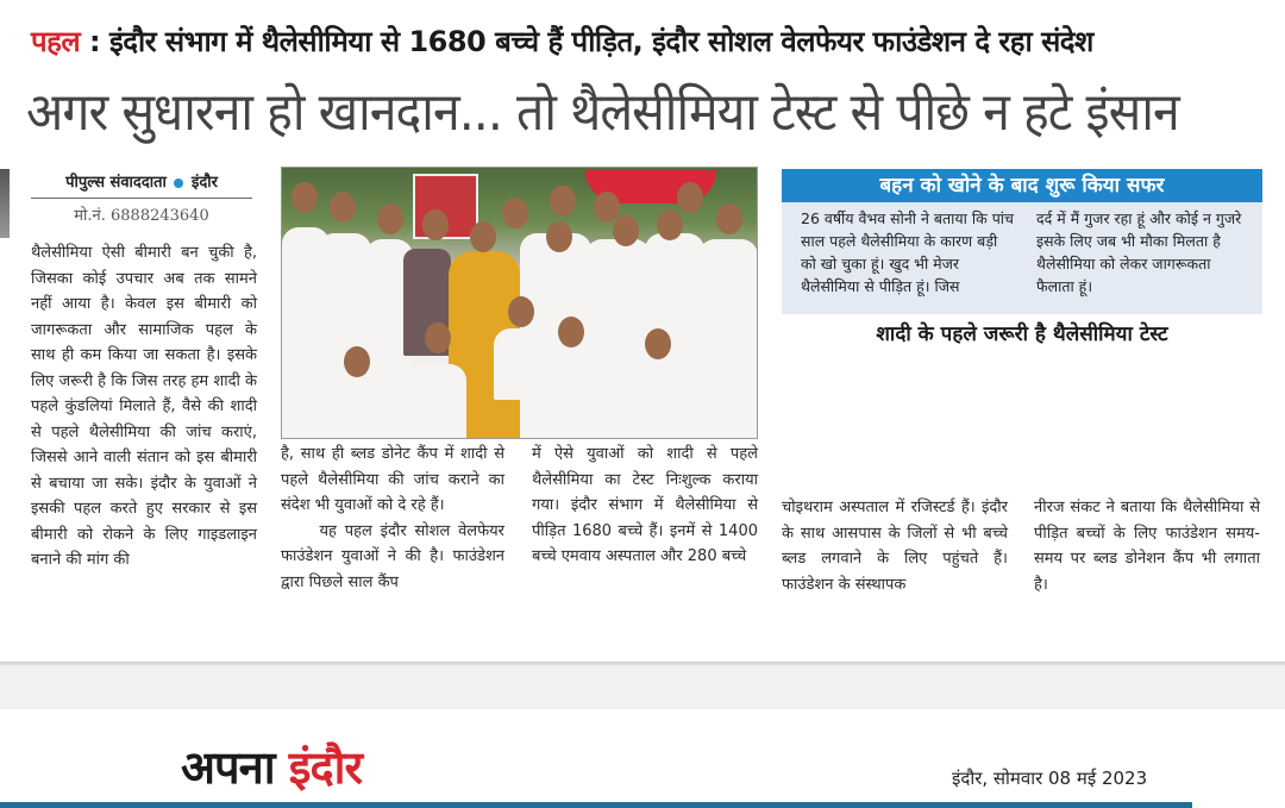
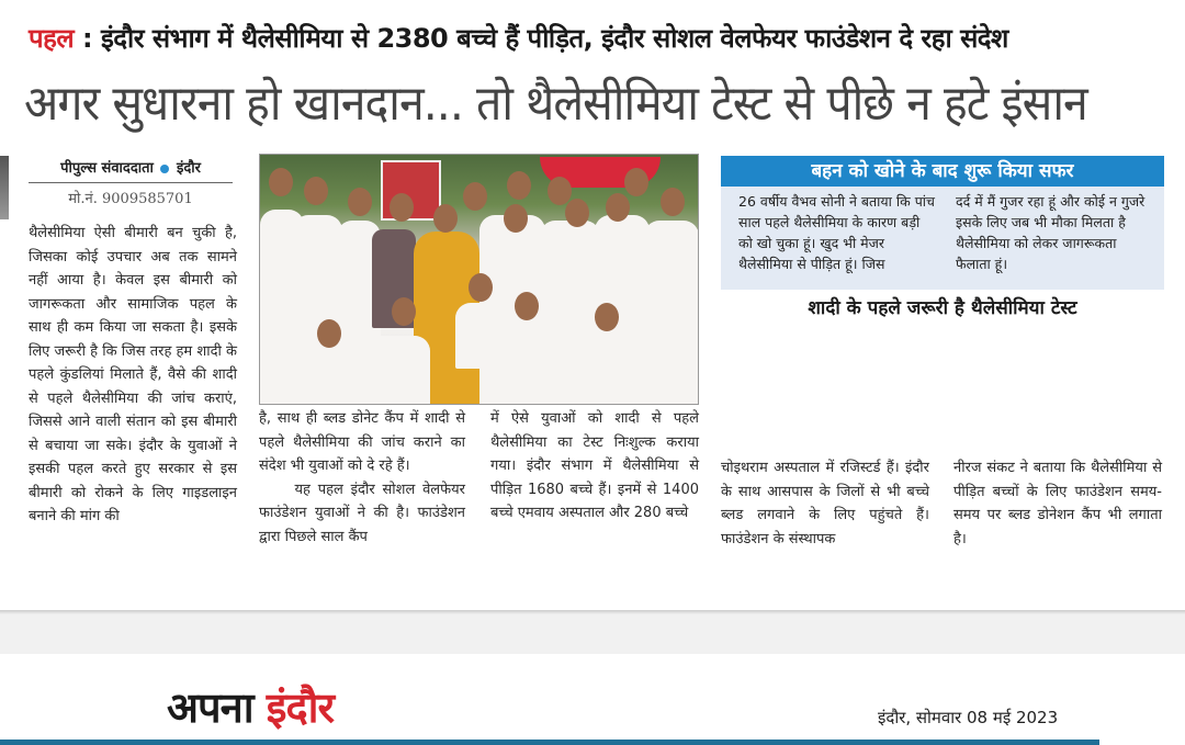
- पहल : इंदौर संभाग में थैलेसीमिया से 1680 बच्चे हैं पीड़ित, इंदौर सोशल वेलफेयर फाउंडेशन दे रहा संदेश
+ पहल : इंदौर संभाग में थैलेसीमिया से 2380 बच्चे हैं पीड़ित, इंदौर सोशल वेलफेयर फाउंडेशन दे रहा संदेश
  अगर सुधारना हो खानदान... तो थैलेसीमिया टेस्ट से पीछे न हटे इंसान
  पीपुल्स संवाददाता इंदौर
- मो.नं. 6888243640
+ मो.नं. 9009585701
  थैलेसीमिया ऐसी बीमारी बन चुकी है, जिसका कोई उपचार अब तक सामने नहीं आया है। केवल इस बीमारी को जागरूकता और सामाजिक पहल के साथ ही कम किया जा सकता है। इसके लिए जरूरी है कि जिस तरह हम शादी के पहले कुंडलियां मिलाते हैं, वैसे की शादी से पहले थैलेसीमिया की जांच कराएं, जिससे आने वाली संतान को इस बीमारी से बचाया जा सके। इंदौर के युवाओं ने इसकी पहल करते हुए सरकार से इस बीमारी को रोकने के लिए गाइडलाइन बनाने की मांग की
  है, साथ ही ब्लड डोनेट कैंप में शादी से पहले थैलेसीमिया की जांच कराने का संदेश भी युवाओं को दे रहे हैं।
  यह पहल इंदौर सोशल वेलफेयर फाउंडेशन युवाओं ने की है। फाउंडेशन द्वारा पिछले साल कैंप
  में ऐसे युवाओं को शादी से पहले थैलेसीमिया का टेस्ट निःशुल्क कराया गया। इंदौर संभाग में थैलेसीमिया से पीड़ित 1680 बच्चे हैं। इनमें से 1400 बच्चे एमवाय अस्पताल और 280 बच्चे
  बहन को खोने के बाद शुरू किया सफर
  26 वर्षीय वैभव सोनी ने बताया कि पांच साल पहले थैलेसीमिया के कारण बड़ी को खो चुका हूं। खुद भी मेजर थैलेसीमिया से पीड़ित हूं। जिस
  दर्द में मैं गुजर रहा हूं और कोई न गुजरे इसके लिए जब भी मौका मिलता है थैलेसीमिया को लेकर जागरूकता फैलाता हूं।
  शादी के पहले जरूरी है थैलेसीमिया टेस्ट
  चोइथराम अस्पताल में रजिस्टर्ड हैं। इंदौर के साथ आसपास के जिलों से भी बच्चे ब्लड लगवाने के लिए पहुंचते हैं। फाउंडेशन के संस्थापक
  नीरज संकट ने बताया कि थैलेसीमिया से पीड़ित बच्चों के लिए फाउंडेशन समय-समय पर ब्लड डोनेशन कैंप भी लगाता है।
  अपना इंदौर
  इंदौर, सोमवार 08 मई 2023
